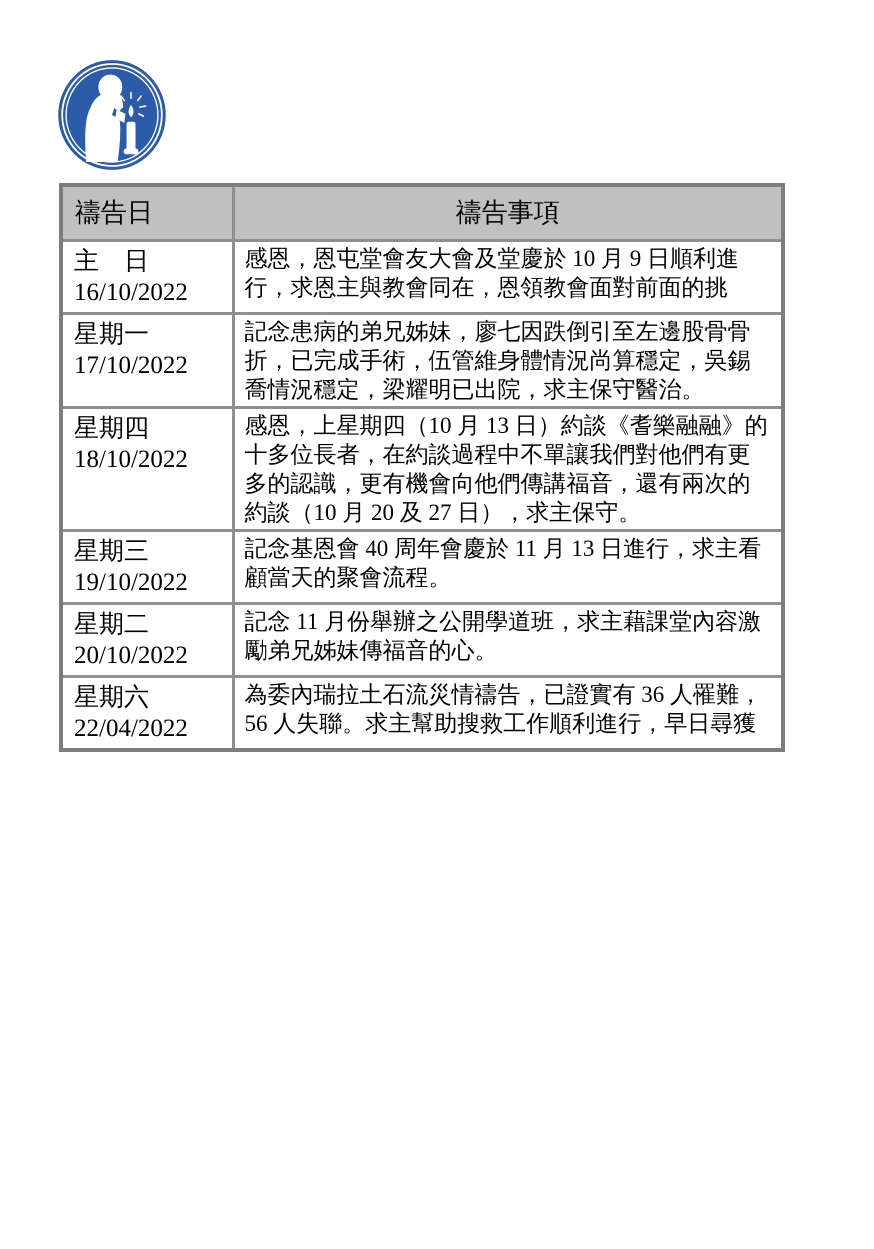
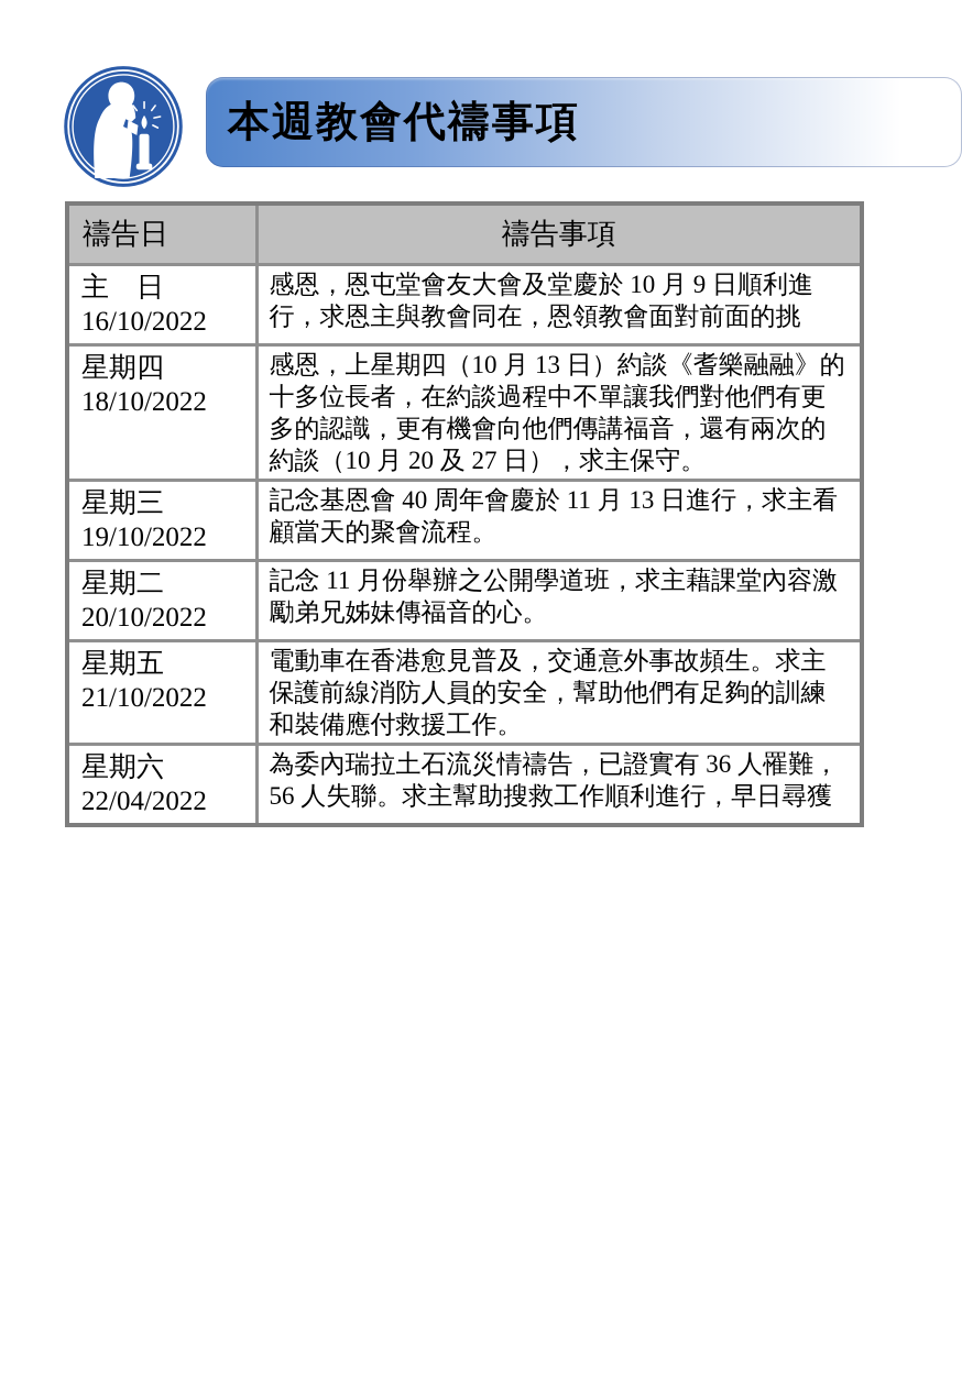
+ 本週教會代禱事項
  禱告日	禱告事項
  主 日 16/10/2022	感恩，恩屯堂會友大會及堂慶於 10 月 9 日順利進行，求恩主與教會同在，恩領教會面對前面的挑
- 星期一 17/10/2022	記念患病的弟兄姊妹，廖七因跌倒引至左邊股骨骨折，已完成手術，伍管維身體情況尚算穩定，吳錫喬情況穩定，梁耀明已出院，求主保守醫治。
  星期四 18/10/2022	感恩，上星期四（10 月 13 日）約談《耆樂融融》的十多位長者，在約談過程中不單讓我們對他們有更多的認識，更有機會向他們傳講福音，還有兩次的約談（10 月 20 及 27 日），求主保守。
  星期三 19/10/2022	記念基恩會 40 周年會慶於 11 月 13 日進行，求主看顧當天的聚會流程。
  星期二 20/10/2022	記念 11 月份舉辦之公開學道班，求主藉課堂內容激勵弟兄姊妹傳福音的心。
+ 星期五 21/10/2022	電動車在香港愈見普及，交通意外事故頻生。求主保護前線消防人員的安全，幫助他們有足夠的訓練和裝備應付救援工作。
  星期六 22/04/2022	為委內瑞拉土石流災情禱告，已證實有 36 人罹難，56 人失聯。求主幫助搜救工作順利進行，早日尋獲
